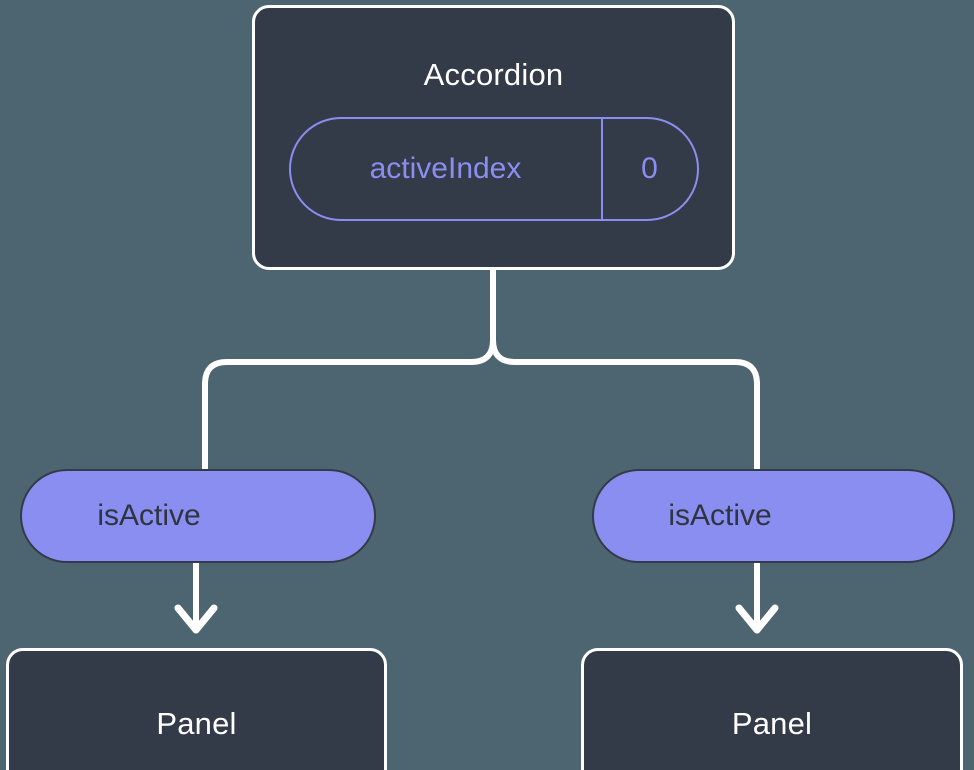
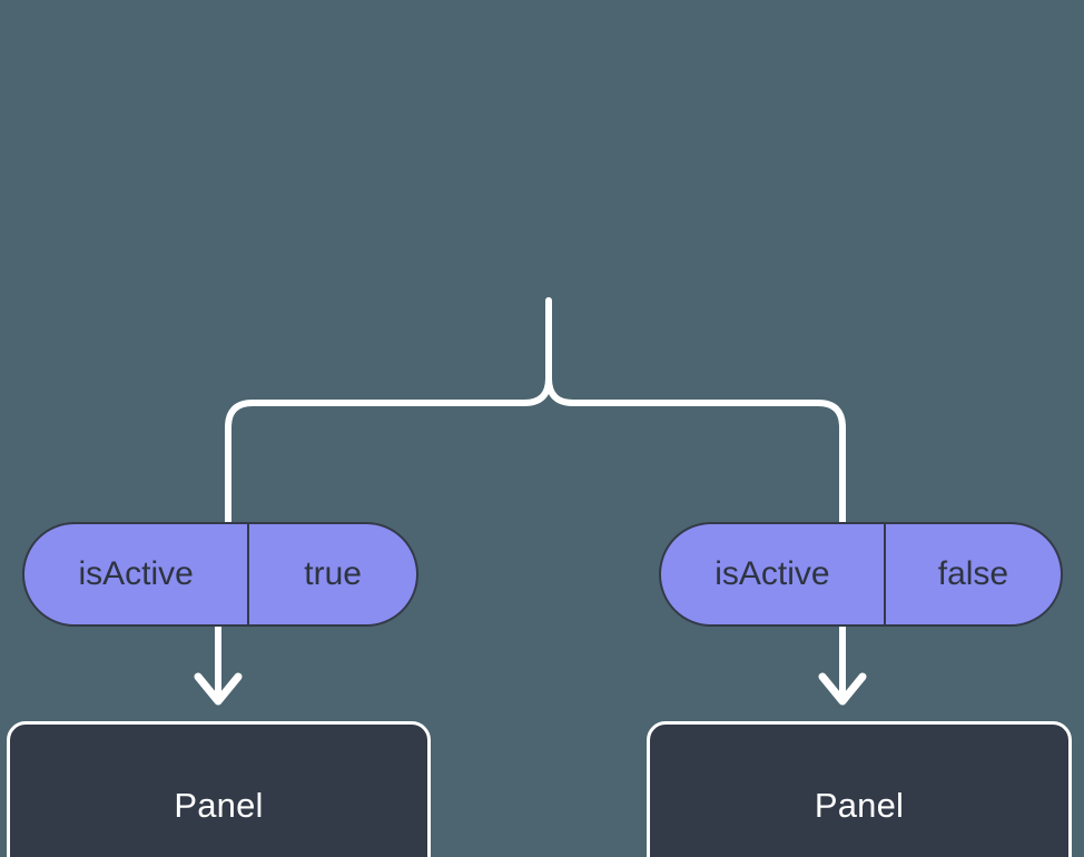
- Accordion
- activeIndex
- 0
  isActive
+ true
  Panel
  isActive
+ false
  Panel
